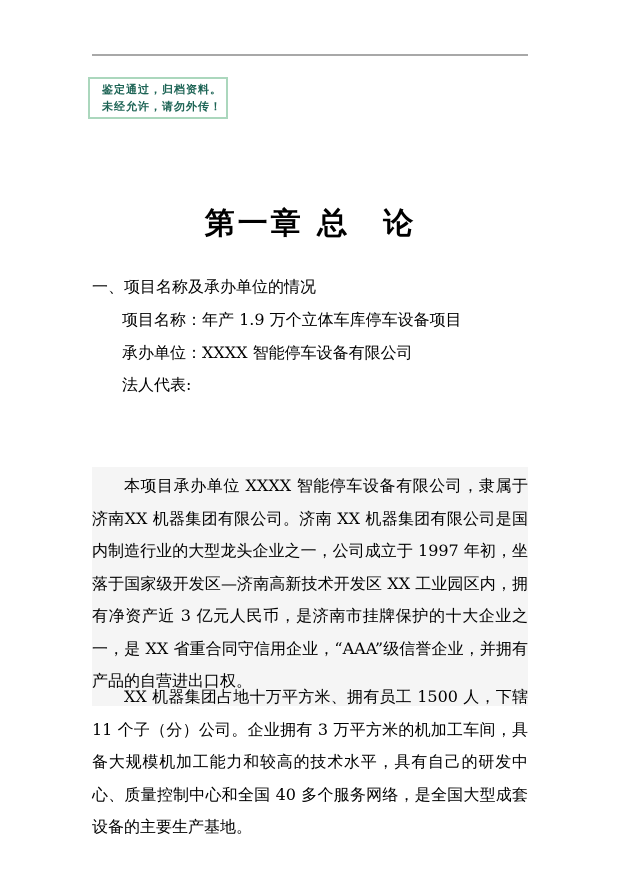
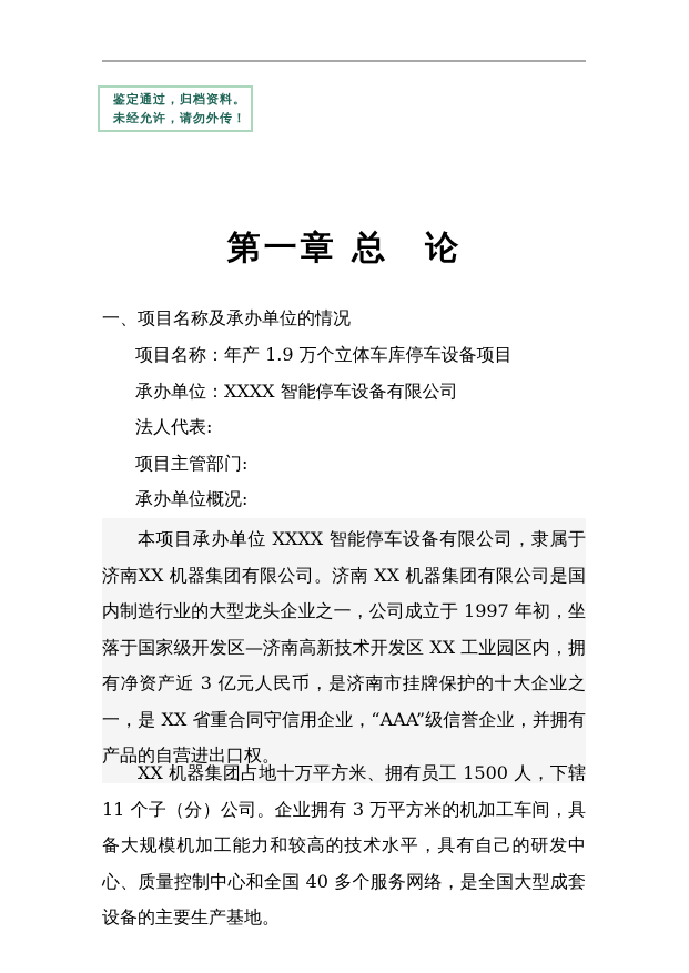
  鉴定通过，归档资料。
  未经允许，请勿外传！
  第一章 总 论
  一、项目名称及承办单位的情况
  项目名称：年产 1.9 万个立体车库停车设备项目
  承办单位：XXXX 智能停车设备有限公司
  法人代表:
+ 项目主管部门:
+ 承办单位概况:
  本项目承办单位 XXXX 智能停车设备有限公司，隶属于济南XX 机器集团有限公司。济南 XX 机器集团有限公司是国内制造行业的大型龙头企业之一，公司成立于 1997 年初，坐落于国家级开发区—济南高新技术开发区 XX 工业园区内，拥有净资产近 3 亿元人民币，是济南市挂牌保护的十大企业之一，是 XX 省重合同守信用企业，“AAA”级信誉企业，并拥有产品的自营进出口权。
  XX 机器集团占地十万平方米、拥有员工 1500 人，下辖 11 个子（分）公司。企业拥有 3 万平方米的机加工车间，具备大规模机加工能力和较高的技术水平，具有自己的研发中心、质量控制中心和全国 40 多个服务网络，是全国大型成套设备的主要生产基地。
